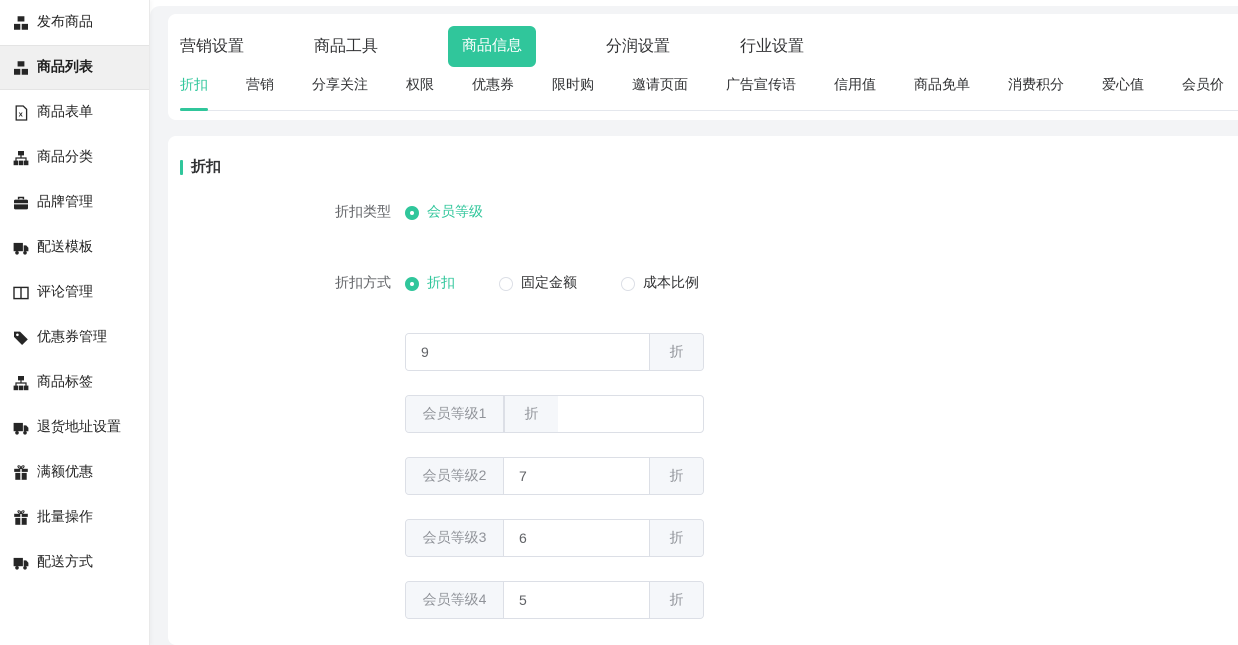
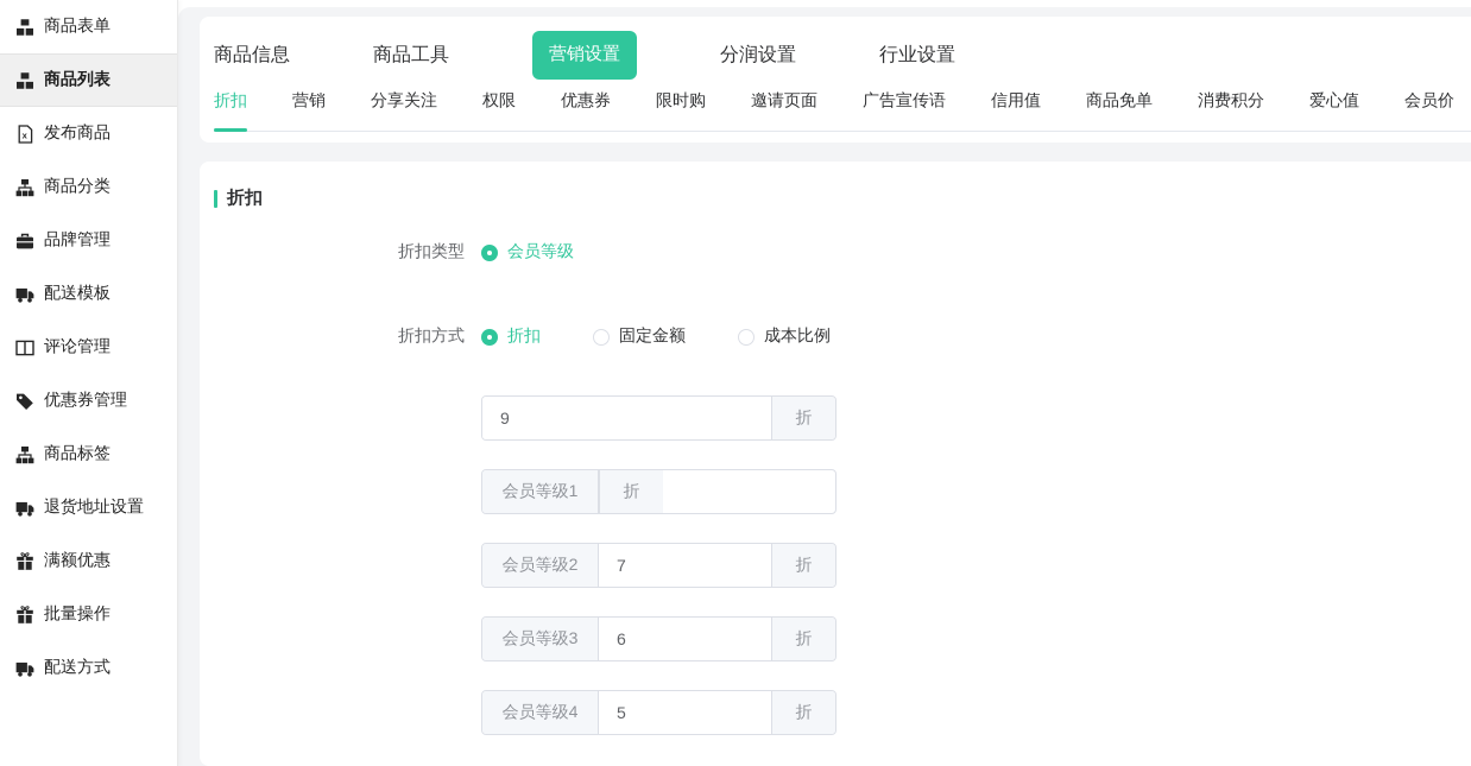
- 发布商品
+ 商品表单
  商品列表
- 商品表单
+ 发布商品
  商品分类
  品牌管理
  配送模板
  评论管理
  优惠券管理
  商品标签
  退货地址设置
  满额优惠
  批量操作
  配送方式
- 营销设置
+ 商品信息
  商品工具
- 商品信息
+ 营销设置
  分润设置
  行业设置
  折扣
  营销
  分享关注
  权限
  优惠券
  限时购
  邀请页面
  广告宣传语
  信用值
  商品免单
  消费积分
  爱心值
  会员价
  折扣
  折扣类型
  会员等级
  折扣方式
  折扣
  固定金额
  成本比例
  9
  折
  会员等级1
  折
  会员等级2
  7
  折
  会员等级3
  6
  折
  会员等级4
  5
  折
